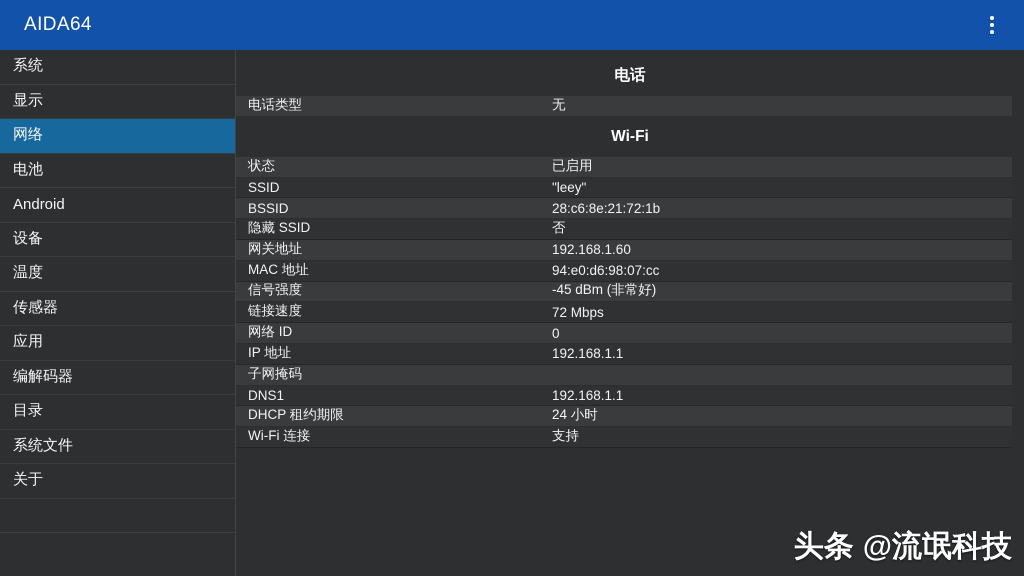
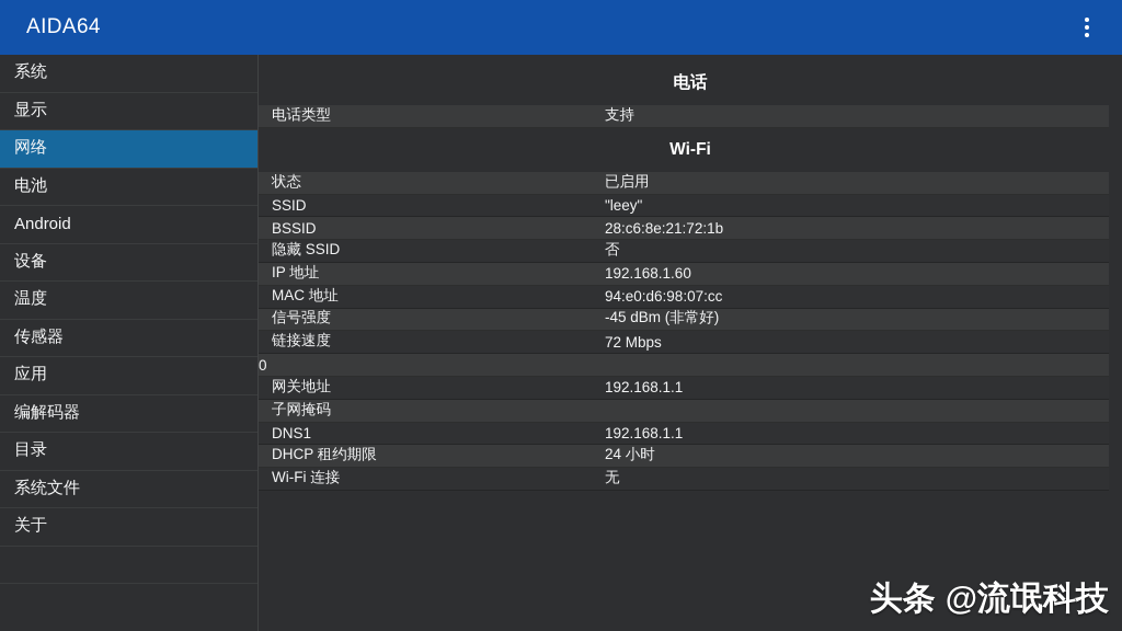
  AIDA64
  系统
  显示
  网络
  电池
  Android
  设备
  温度
  传感器
  应用
  编解码器
  目录
  系统文件
  关于
  电话
  电话类型
- 无
+ 支持
  Wi-Fi
  状态
  已启用
  SSID
  "leey"
  BSSID
  28:c6:8e:21:72:1b
  隐藏 SSID
  否
- 网关地址
+ IP 地址
  192.168.1.60
  MAC 地址
  94:e0:d6:98:07:cc
  信号强度
  -45 dBm (非常好)
  链接速度
  72 Mbps
- 网络 ID
  0
- IP 地址
+ 网关地址
  192.168.1.1
  子网掩码
  DNS1
  192.168.1.1
  DHCP 租约期限
  24 小时
  Wi-Fi 连接
- 支持
+ 无
  头条 @流氓科技
